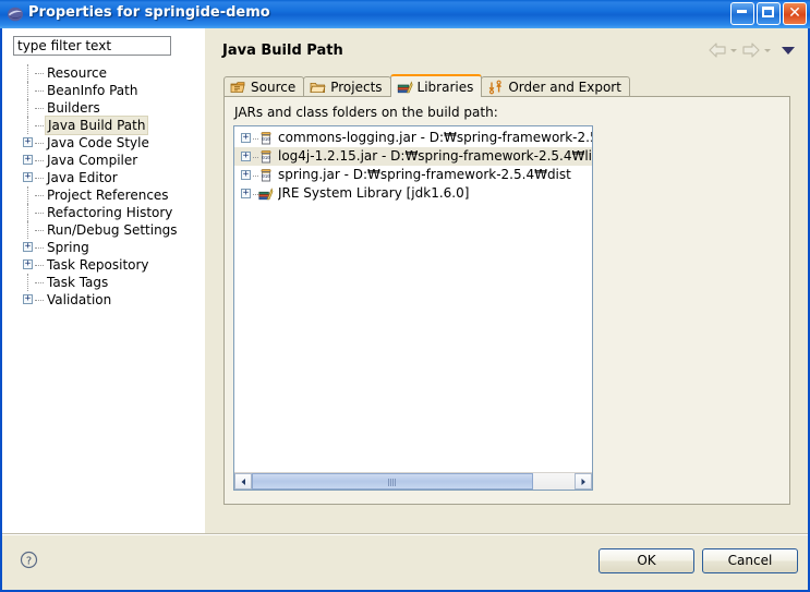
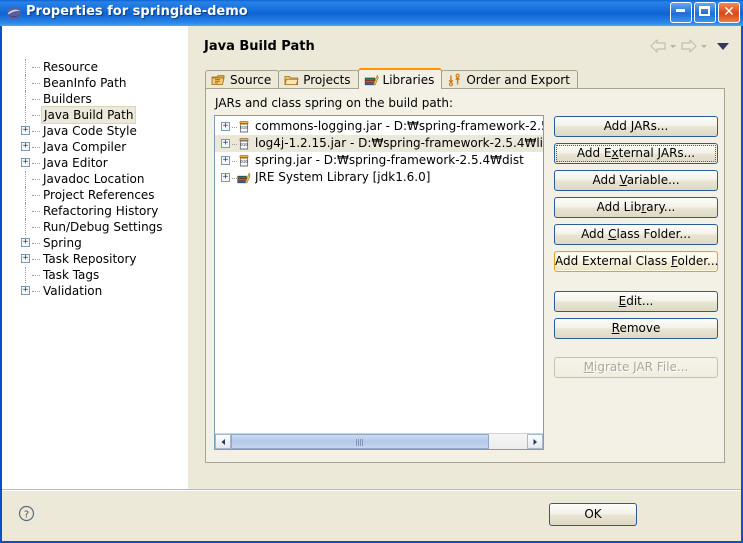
  Properties for springide-demo
  ✕
- type filter text
  Resource
  BeanInfo Path
  Builders
  Java Build Path
  +
  Java Code Style
  +
  Java Compiler
  +
  Java Editor
+ Javadoc Location
  Project References
  Refactoring History
  Run/Debug Settings
  +
  Spring
  +
  Task Repository
  Task Tags
  +
  Validation
  Java Build Path
  Source
  Projects
  Libraries
  Order and Export
- JARs and class folders on the build path:
+ JARs and class spring on the build path:
  +
  commons-logging.jar - D:₩spring-framework-2.
  +
  log4j-1.2.15.jar - D:₩spring-framework-2.5.4₩li
  +
  spring.jar - D:₩spring-framework-2.5.4₩dist
  +
  JRE System Library [jdk1.6.0]
+ Add JARs...
+ Add External JARs...
+ Add Variable...
+ Add Library...
+ Add Class Folder...
+ Add External Class Folder...
+ Edit...
+ Remove
+ Migrate JAR File...
  ?
  OK
- Cancel
